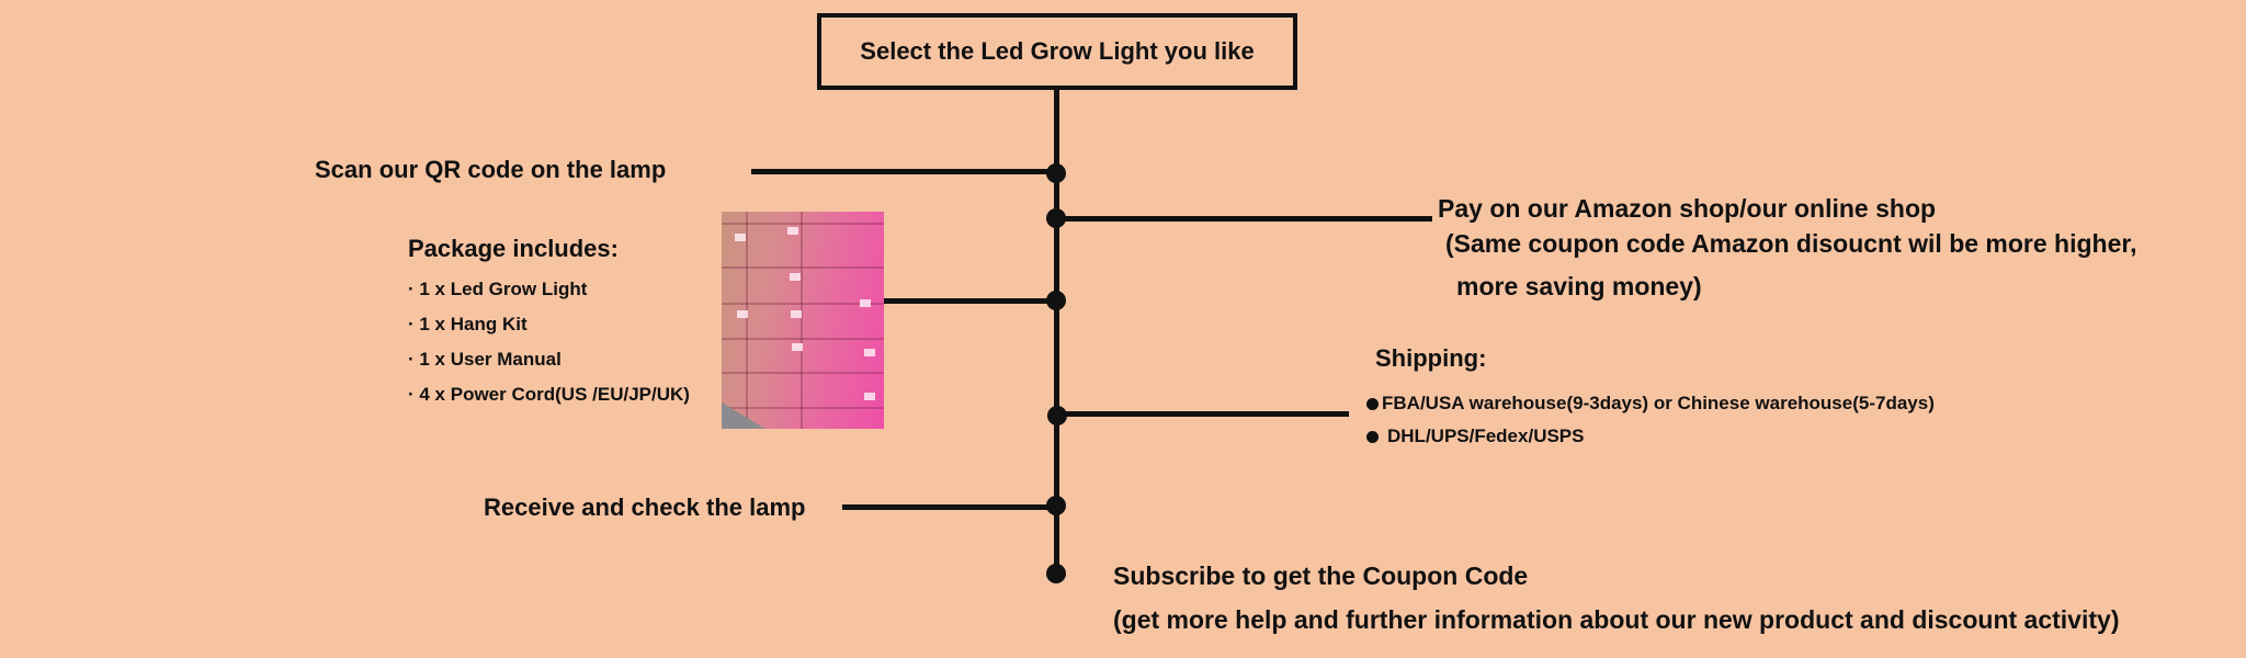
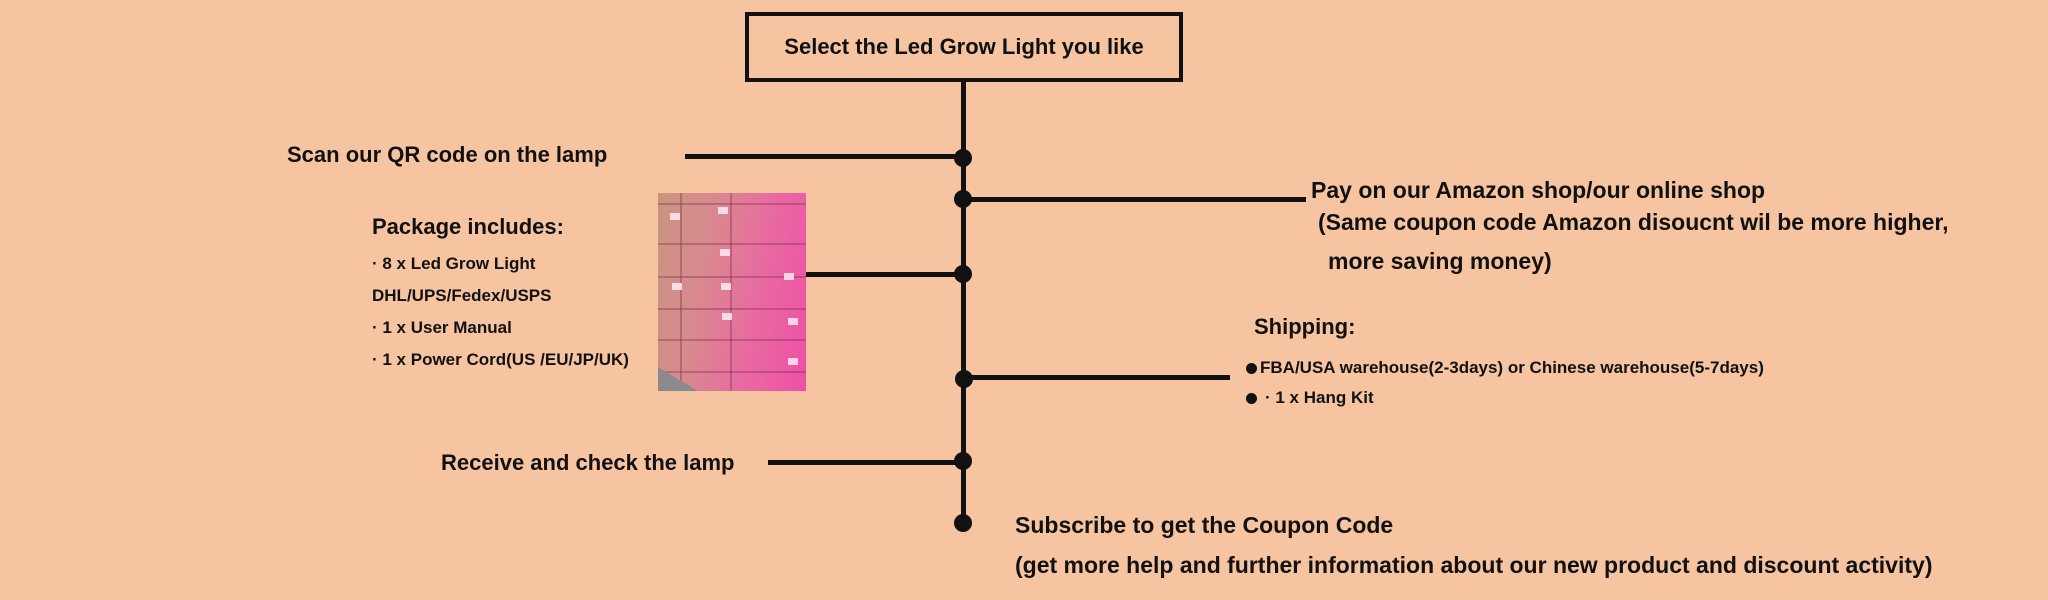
  Select the Led Grow Light you like
  Scan our QR code on the lamp
  Pay on our Amazon shop/our online shop
  (Same coupon code Amazon disoucnt wil be more higher,
  more saving money)
  Package includes:
- · 1 x Led Grow Light
+ · 8 x Led Grow Light
- · 1 x Hang Kit
+ DHL/UPS/Fedex/USPS
  · 1 x User Manual
- · 4 x Power Cord(US /EU/JP/UK)
+ · 1 x Power Cord(US /EU/JP/UK)
  Shipping:
- FBA/USA warehouse(9-3days) or Chinese warehouse(5-7days)
+ FBA/USA warehouse(2-3days) or Chinese warehouse(5-7days)
- DHL/UPS/Fedex/USPS
+ · 1 x Hang Kit
  Receive and check the lamp
  Subscribe to get the Coupon Code
  (get more help and further information about our new product and discount activity)
